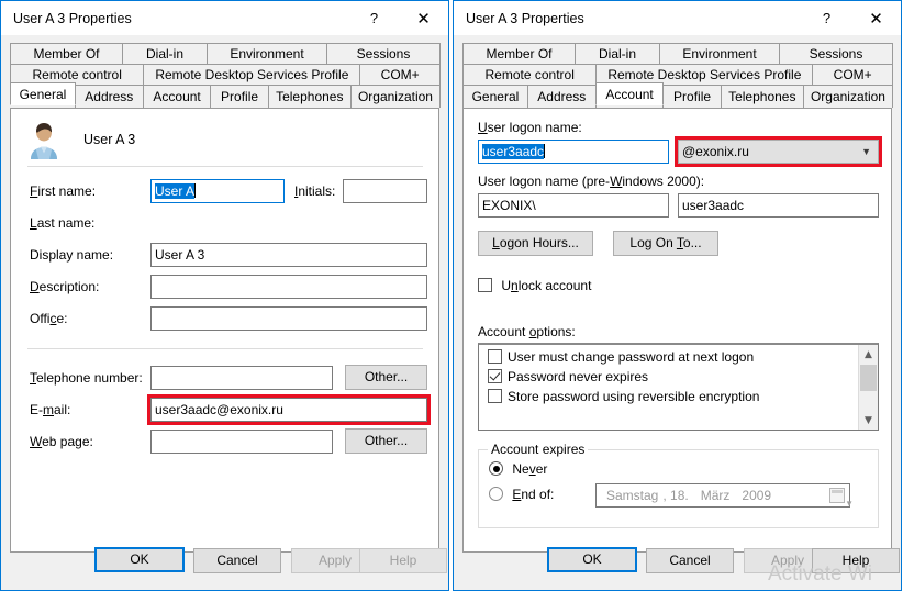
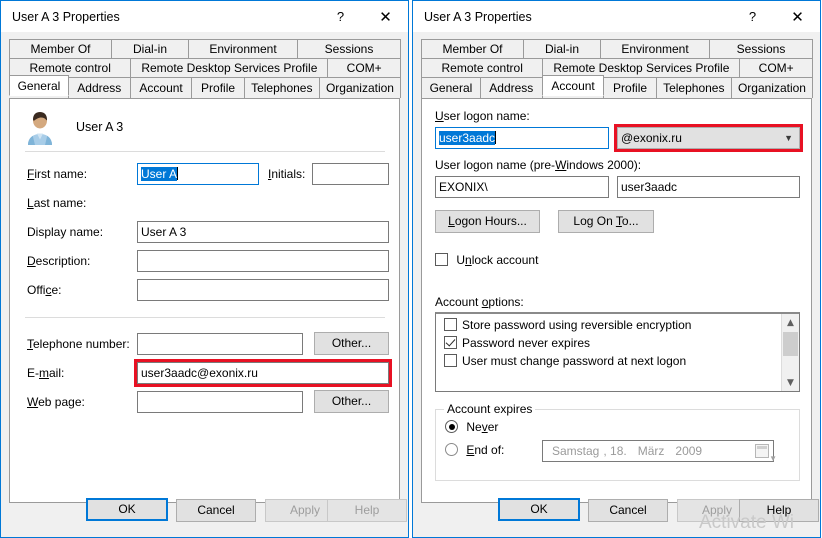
  User A 3 Properties
  ?
  ✕
  Member Of
  Dial-in
  Environment
  Sessions
  Remote control
  Remote Desktop Services Profile
  COM+
  General
  Address
  Account
  Profile
  Telephones
  Organization
  User A 3
  First name:
  User A
  Initials:
  Last name:
  Display name:
  User A 3
  Description:
  Office:
  Telephone number:
  Other...
  E-mail:
  user3aadc@exonix.ru
  Web page:
  Other...
  OK
  Cancel
  Apply
  Help
  User A 3 Properties
  ?
  ✕
  Member Of
  Dial-in
  Environment
  Sessions
  Remote control
  Remote Desktop Services Profile
  COM+
  General
  Address
  Account
  Profile
  Telephones
  Organization
  User logon name:
  user3aadc
  @exonix.ru
  ▼
  User logon name (pre-Windows 2000):
  EXONIX\
  user3aadc
  Logon Hours...
  Log On To...
  Unlock account
  Account options:
- User must change password at next logon
+ Store password using reversible encryption
  Password never expires
- Store password using reversible encryption
+ User must change password at next logon
  ▲
  ▼
  Account expires
  Never
  End of:
  Samstag , 18. März 2009
  ▼
  OK
  Cancel
  Apply
  Help
  Activate Wi
